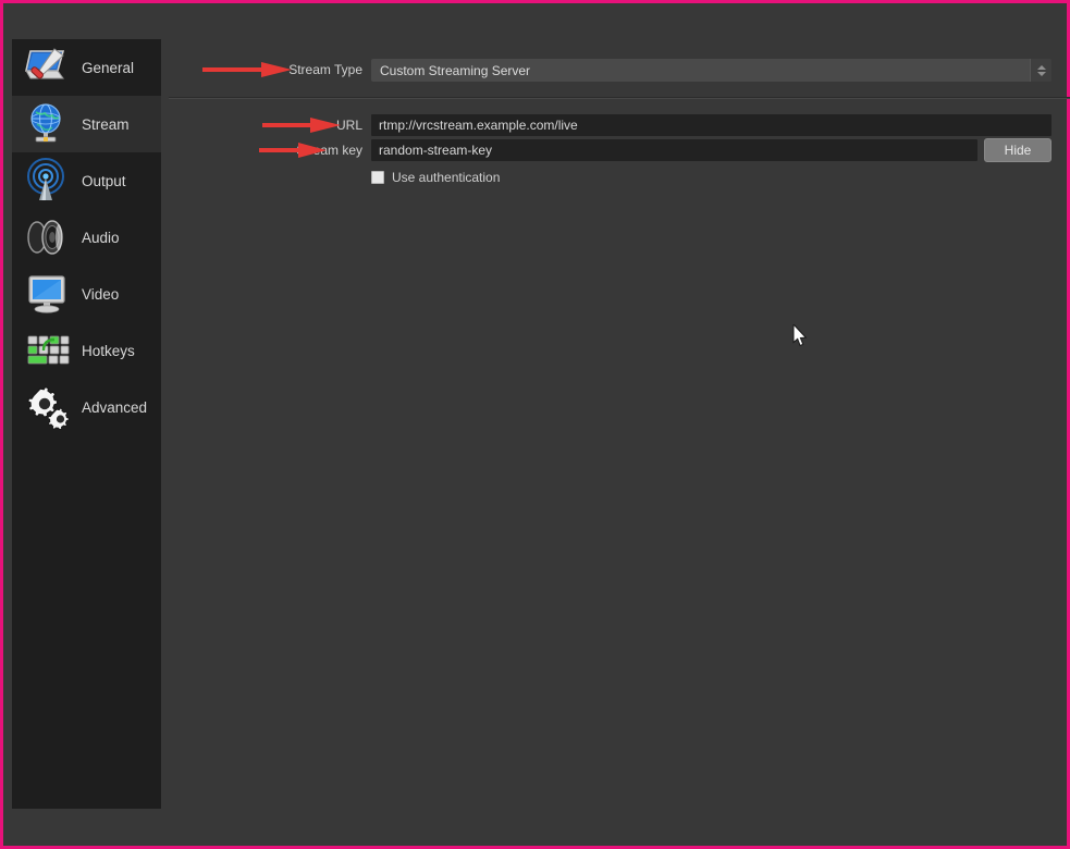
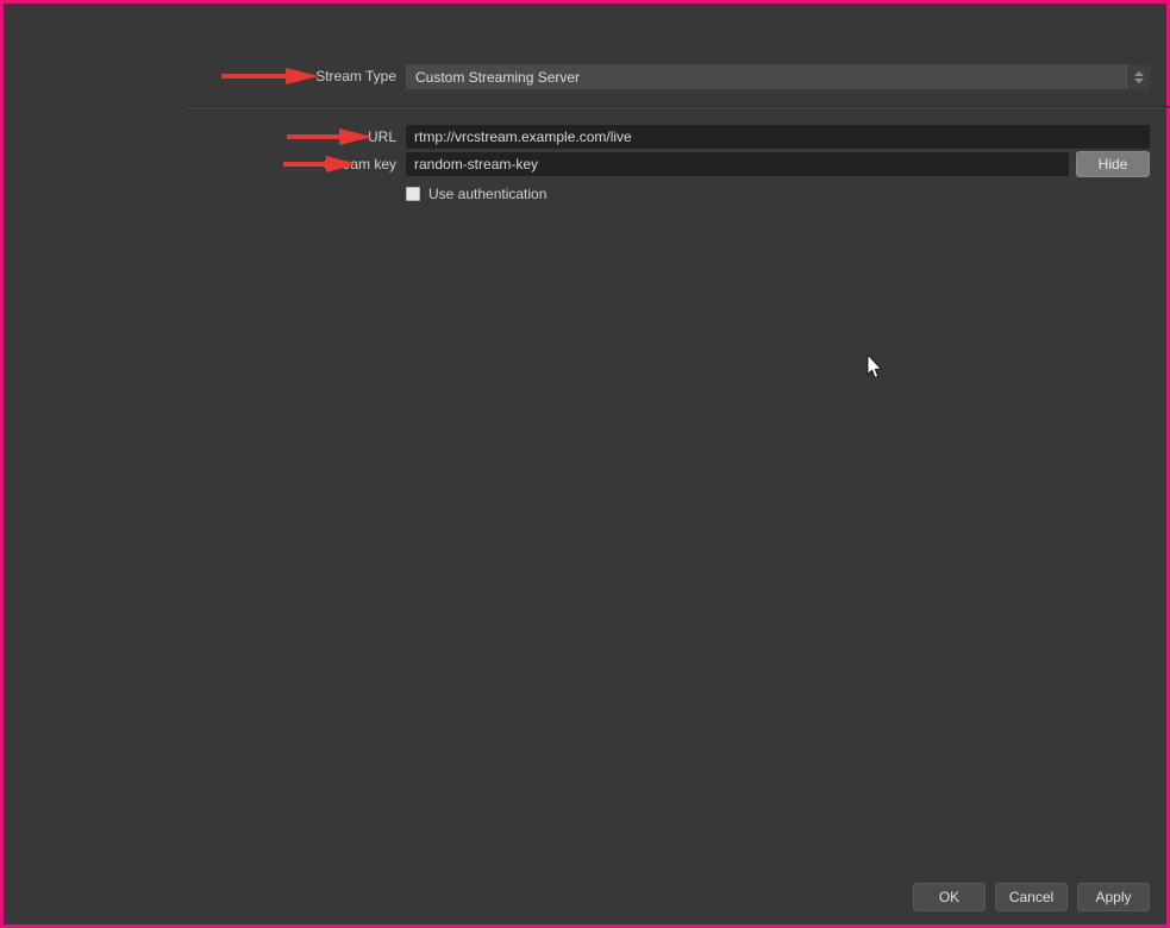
- General
- Stream
- Output
- Audio
- Video
- Hotkeys
- Advanced
  Stream Type
  Custom Streaming Server
  URL
  rtmp://vrcstream.example.com/live
  random-stream-key
  Hide
  Use authentication
+ OK
+ Cancel
+ Apply
